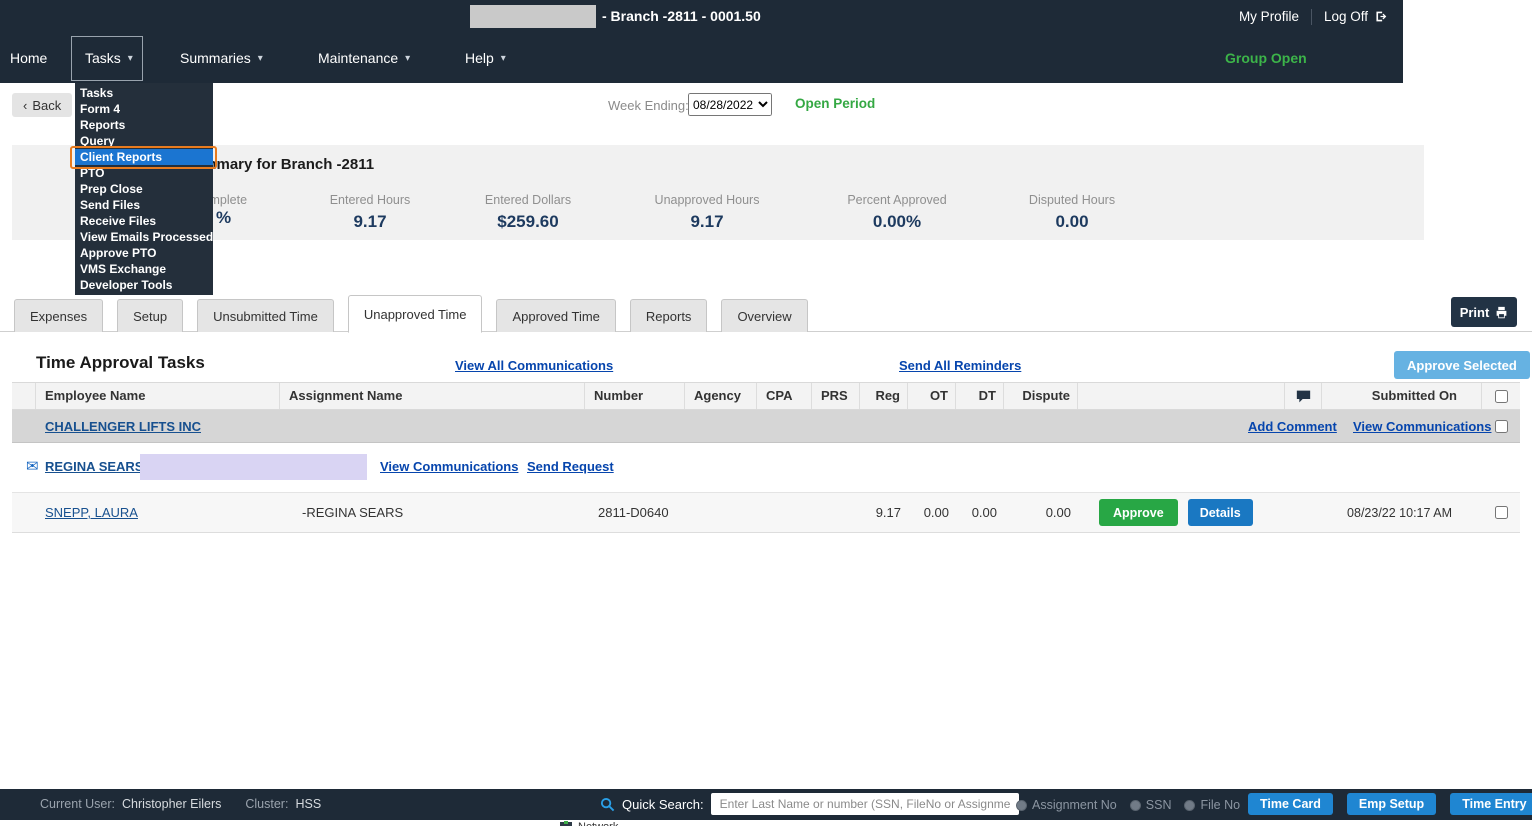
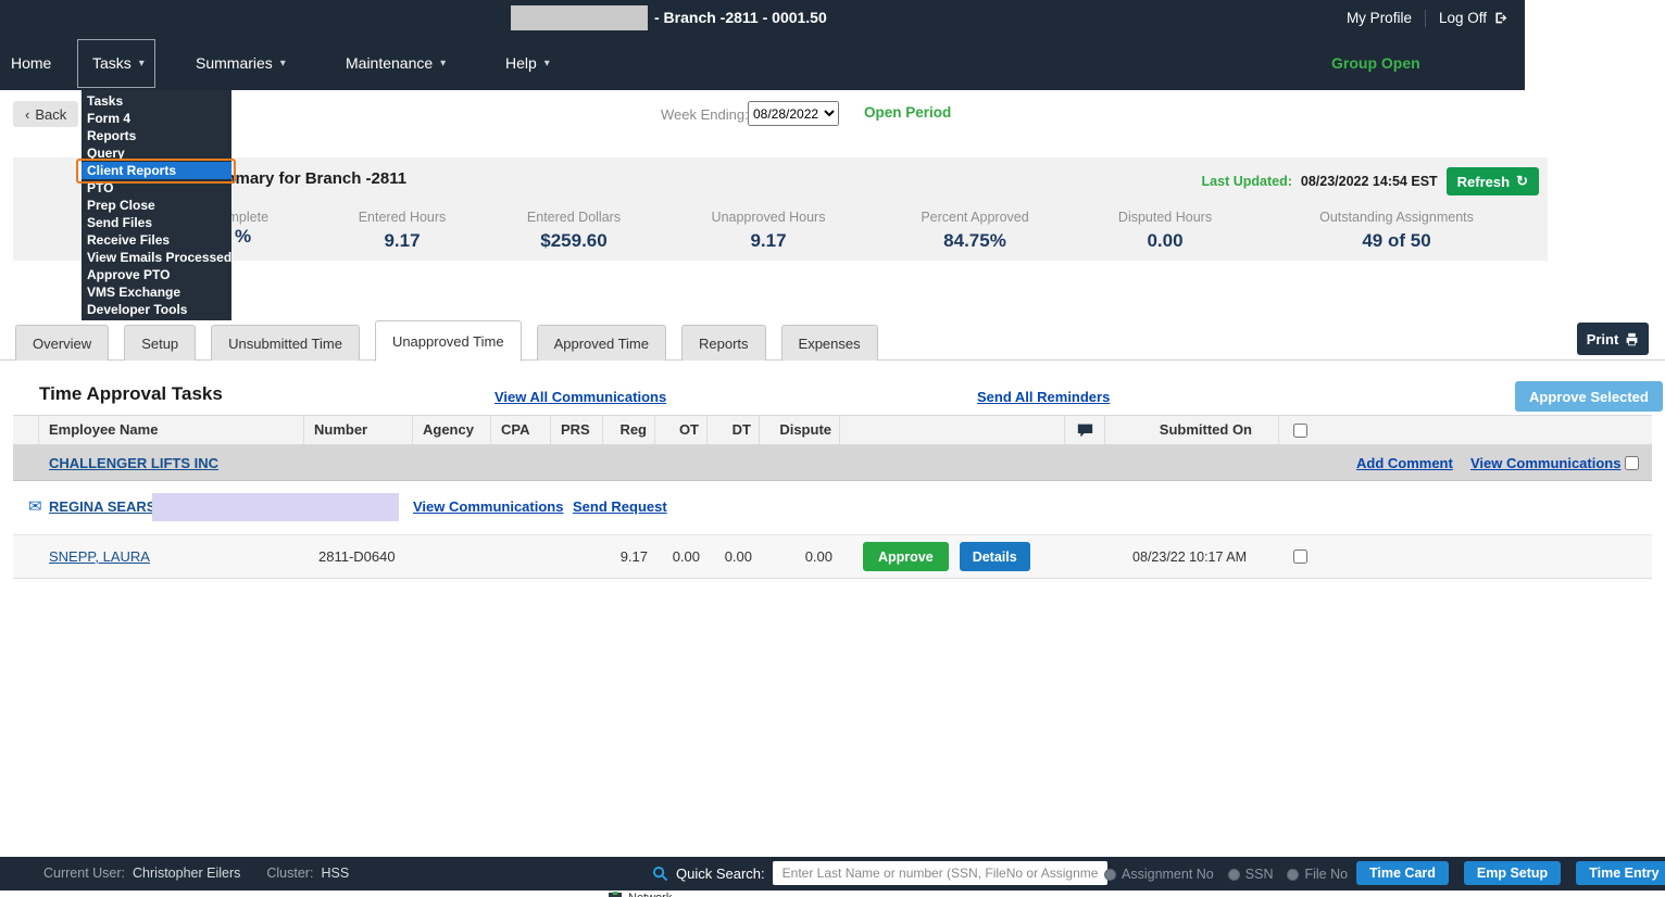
  - Branch -2811 - 0001.50
  My Profile
  Log Off
  Home
  Tasks
  ▾
  Summaries
  ▾
  Maintenance
  ▾
  Help
  ▾
  Group Open
  Tasks
  Form 4
  Reports
  Query
  Client Reports
  PTO
  Prep Close
  Send Files
  Receive Files
  View Emails Processed
  Approve PTO
  VMS Exchange
  Developer Tools
  ‹
  Back
  Week Ending:
  08/28/2022
  Open Period
  mary for Branch -2811
+ Last Updated:
+ 08/23/2022 14:54 EST
+ Refresh
+ ↻
  %
  Entered Hours
  9.17
  Entered Dollars
  $259.60
  Unapproved Hours
  9.17
  Percent Approved
- 0.00%
+ 84.75%
  Disputed Hours
  0.00
+ Outstanding Assignments
+ 49 of 50
- Expenses
+ Overview
  Setup
  Unsubmitted Time
  Unapproved Time
  Approved Time
  Reports
- Overview
+ Expenses
  Print
  Time Approval Tasks
  View All Communications
  Send All Reminders
  Approve Selected
  Employee Name
- Assignment Name
  Number
  Agency
  CPA
  PRS
  Reg
  OT
  DT
  Dispute
  Submitted On
  CHALLENGER LIFTS INC
  Add Comment
  View Communications
  ✉
  REGINA SEAR
  View Communications
  Send Request
  SNEPP, LAURA
- -REGINA SEARS
  2811-D0640
  9.17
  0.00
  0.00
  0.00
  Approve
  Details
  08/23/22 10:17 AM
  Current User:
  Christopher Eilers
  Cluster:
  HSS
  Quick Search:
  Enter Last Name or number (SSN, FileNo or Assignme
  Assignment No
  SSN
  File No
  Time Card
  Emp Setup
  Time Entry
